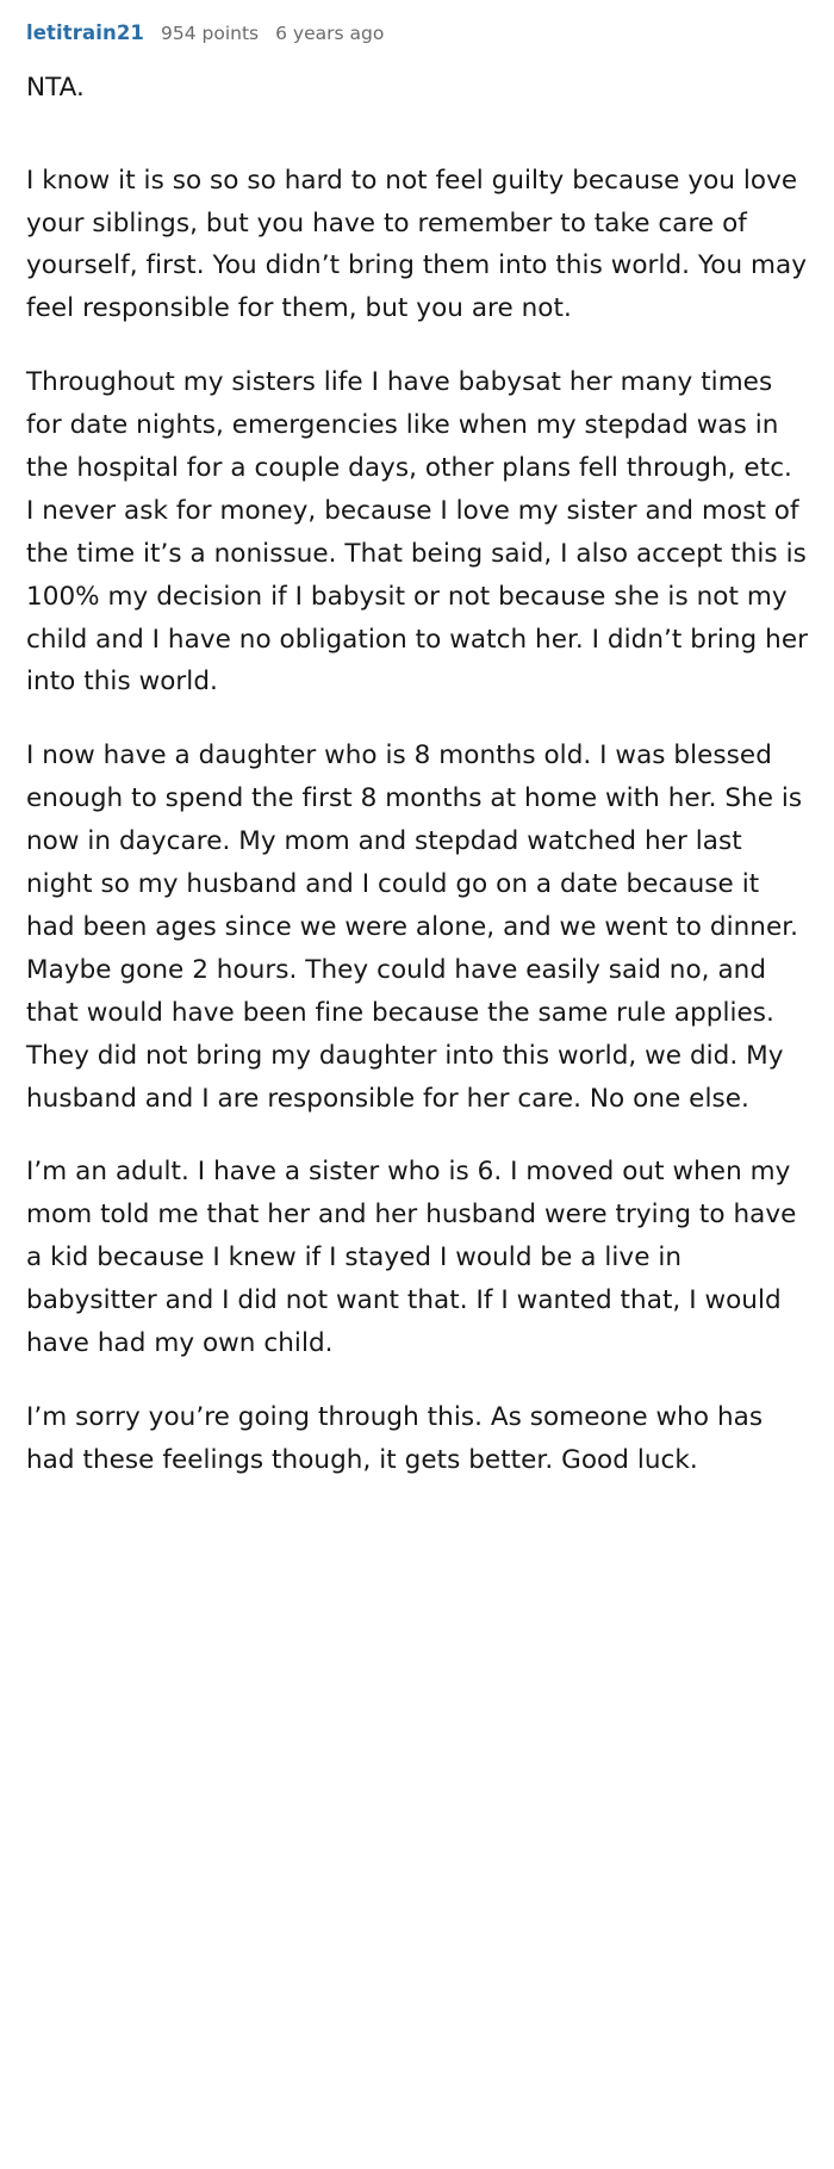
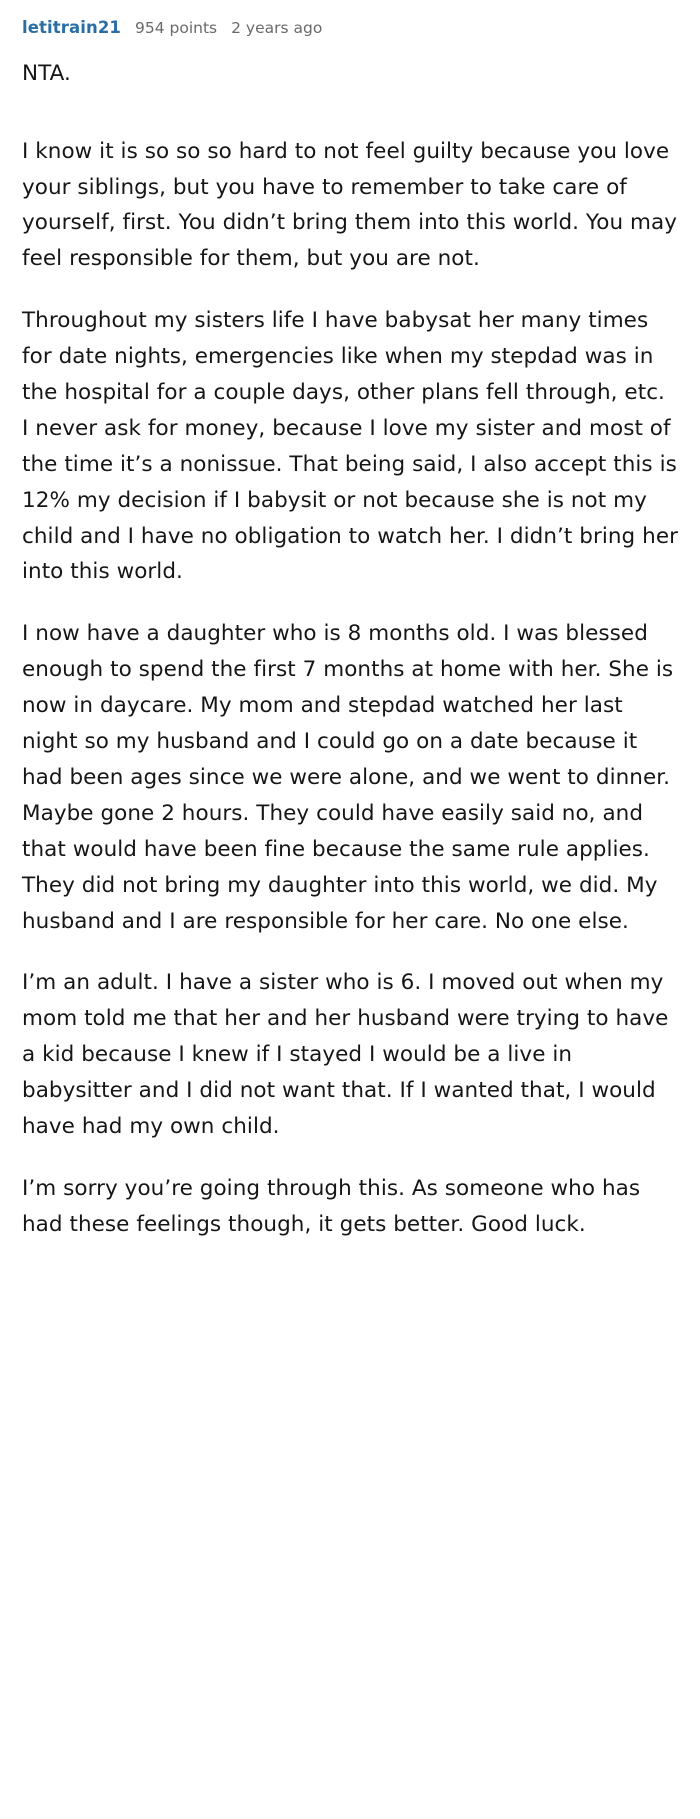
  letitrain21
  954 points
- 6 years ago
+ 2 years ago
  NTA.
  I know it is so so so hard to not feel guilty because you love your siblings, but you have to remember to take care of yourself, first. You didn’t bring them into this world. You may feel responsible for them, but you are not.
- Throughout my sisters life I have babysat her many times for date nights, emergencies like when my stepdad was in the hospital for a couple days, other plans fell through, etc. I never ask for money, because I love my sister and most of the time it’s a nonissue. That being said, I also accept this is 100% my decision if I babysit or not because she is not my child and I have no obligation to watch her. I didn’t bring her into this world.
+ Throughout my sisters life I have babysat her many times for date nights, emergencies like when my stepdad was in the hospital for a couple days, other plans fell through, etc. I never ask for money, because I love my sister and most of the time it’s a nonissue. That being said, I also accept this is 12% my decision if I babysit or not because she is not my child and I have no obligation to watch her. I didn’t bring her into this world.
- I now have a daughter who is 8 months old. I was blessed enough to spend the first 8 months at home with her. She is now in daycare. My mom and stepdad watched her last night so my husband and I could go on a date because it had been ages since we were alone, and we went to dinner. Maybe gone 2 hours. They could have easily said no, and that would have been fine because the same rule applies. They did not bring my daughter into this world, we did. My husband and I are responsible for her care. No one else.
+ I now have a daughter who is 8 months old. I was blessed enough to spend the first 7 months at home with her. She is now in daycare. My mom and stepdad watched her last night so my husband and I could go on a date because it had been ages since we were alone, and we went to dinner. Maybe gone 2 hours. They could have easily said no, and that would have been fine because the same rule applies. They did not bring my daughter into this world, we did. My husband and I are responsible for her care. No one else.
  I’m an adult. I have a sister who is 6. I moved out when my mom told me that her and her husband were trying to have a kid because I knew if I stayed I would be a live in babysitter and I did not want that. If I wanted that, I would have had my own child.
  I’m sorry you’re going through this. As someone who has had these feelings though, it gets better. Good luck.
